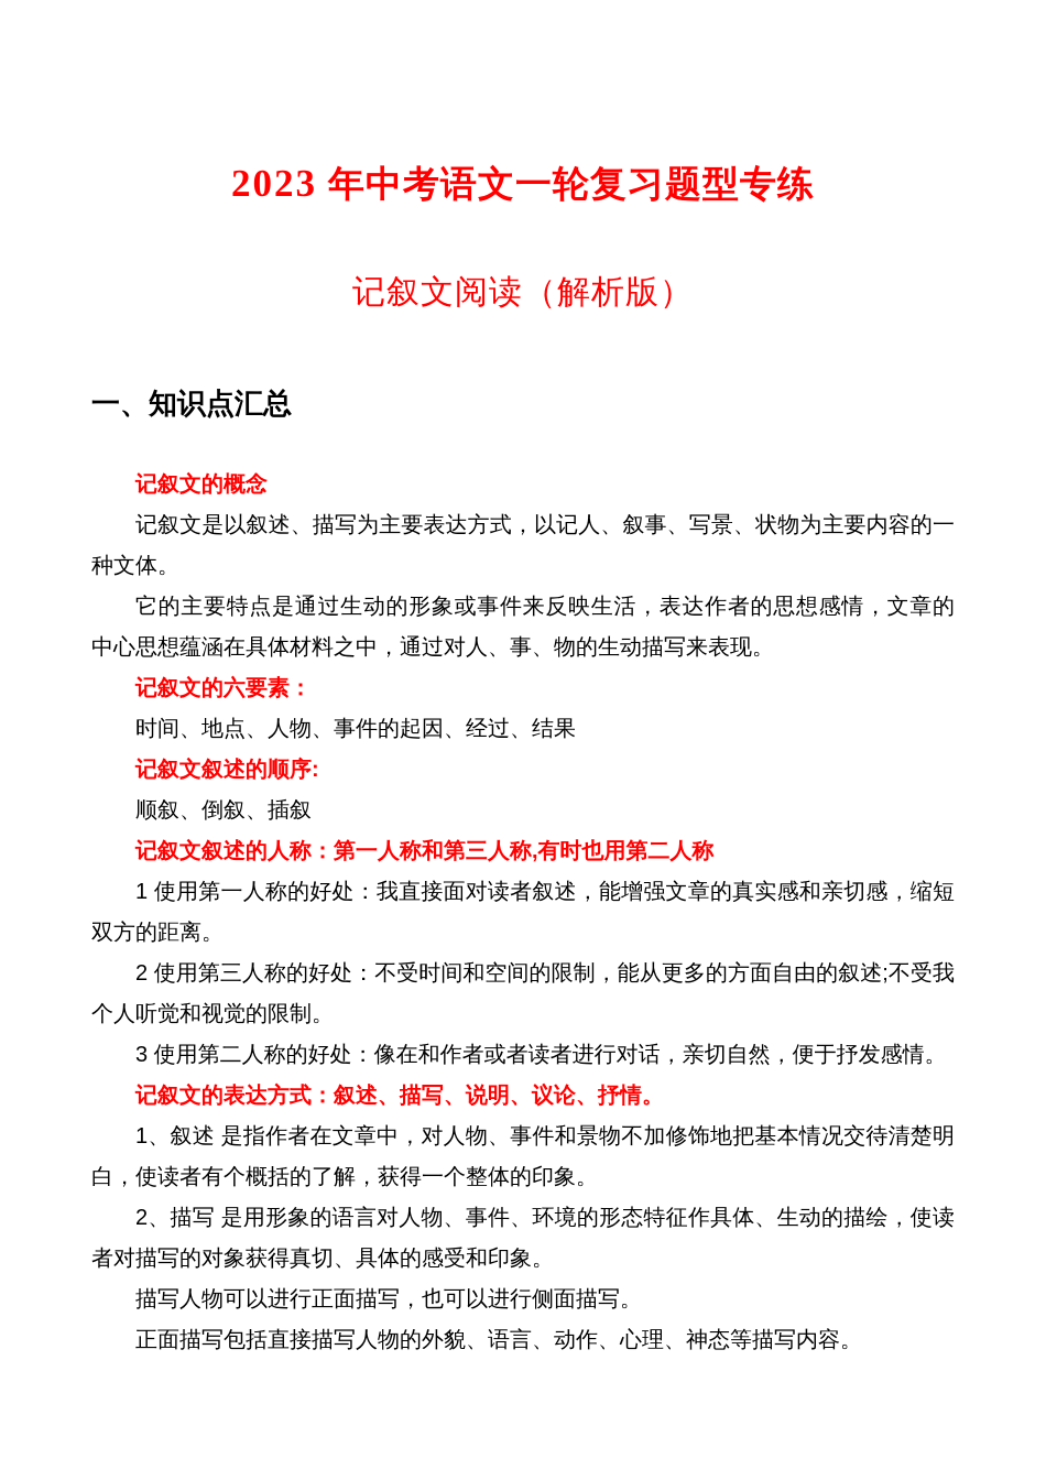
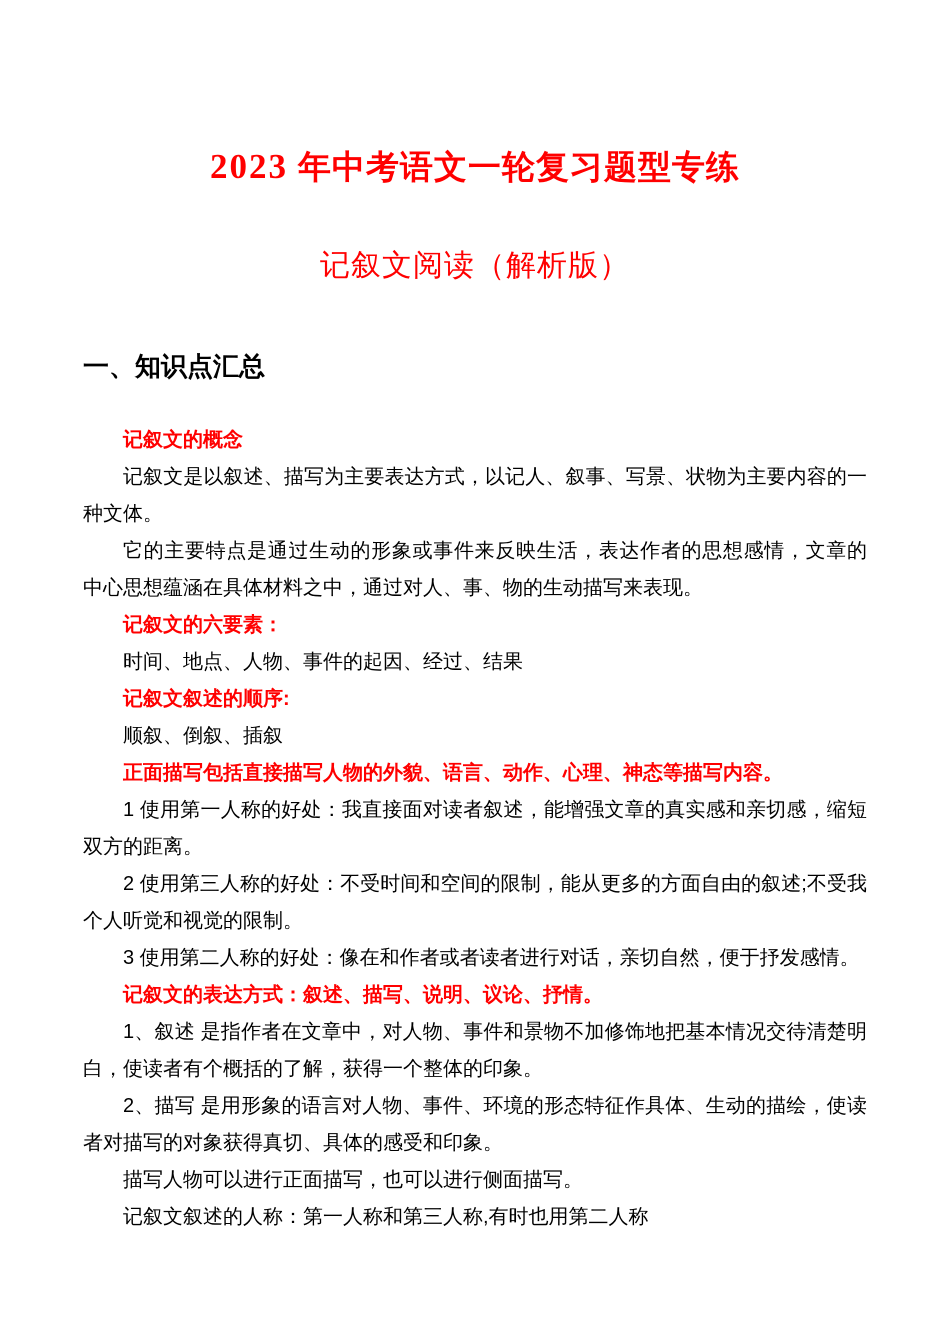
  2023 年中考语文一轮复习题型专练
  记叙文阅读（解析版）
  一、知识点汇总
  记叙文的概念
  记叙文是以叙述、描写为主要表达方式，以记人、叙事、写景、状物为主要内容的一种文体。
  它的主要特点是通过生动的形象或事件来反映生活，表达作者的思想感情，文章的 中心思想蕴涵在具体材料之中，通过对人、事、物的生动描写来表现。
  记叙文的六要素：
  时间、地点、人物、事件的起因、经过、结果
  记叙文叙述的顺序:
  顺叙、倒叙、插叙
- 记叙文叙述的人称：第一人称和第三人称,有时也用第二人称
+ 正面描写包括直接描写人物的外貌、语言、动作、心理、神态等描写内容。
  1 使用第一人称的好处：我直接面对读者叙述，能增强文章的真实感和亲切感，缩短双方的距离。
  2 使用第三人称的好处：不受时间和空间的限制，能从更多的方面自由的叙述;不受我个人听觉和视觉的限制。
  3 使用第二人称的好处：像在和作者或者读者进行对话，亲切自然，便于抒发感情。
  记叙文的表达方式：叙述、描写、说明、议论、抒情。
  1、叙述 是指作者在文章中，对人物、事件和景物不加修饰地把基本情况交待清楚明白，使读者有个概括的了解，获得一个整体的印象。
  2、描写 是用形象的语言对人物、事件、环境的形态特征作具体、生动的描绘，使读者对描写的对象获得真切、具体的感受和印象。
  描写人物可以进行正面描写，也可以进行侧面描写。
- 正面描写包括直接描写人物的外貌、语言、动作、心理、神态等描写内容。
+ 记叙文叙述的人称：第一人称和第三人称,有时也用第二人称
